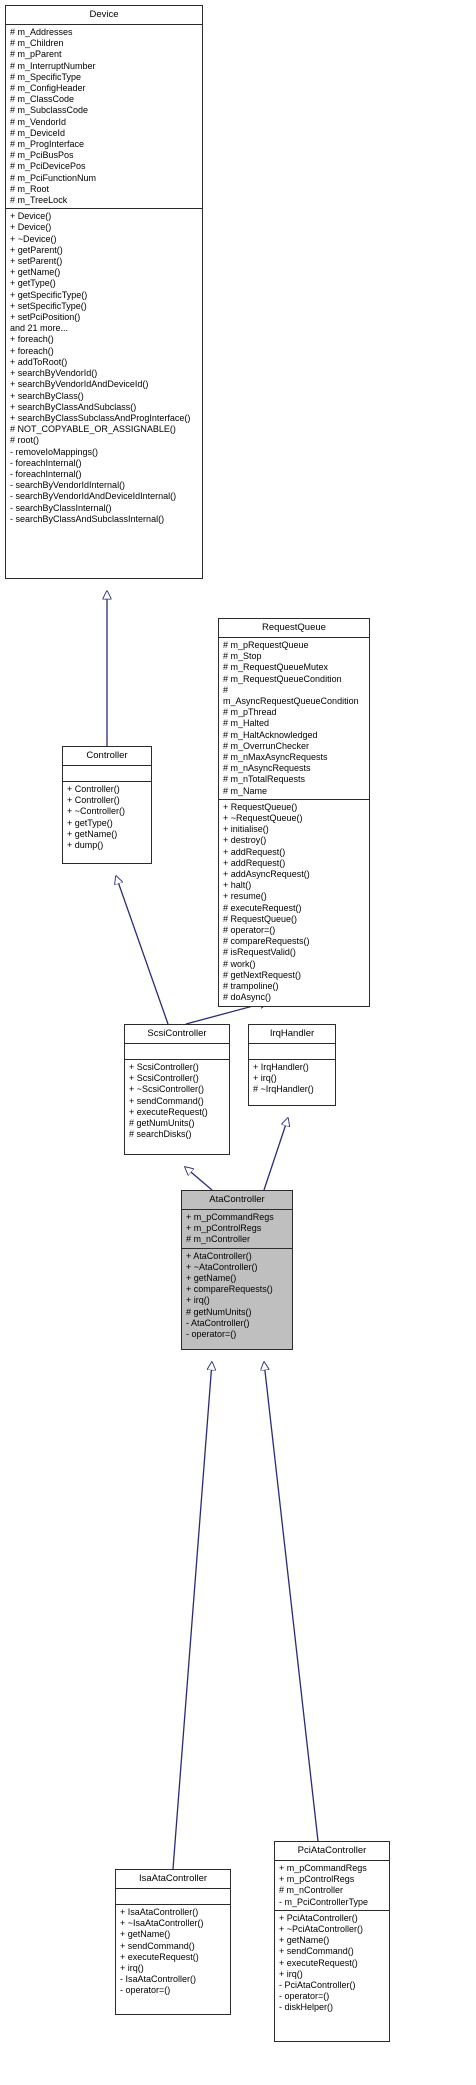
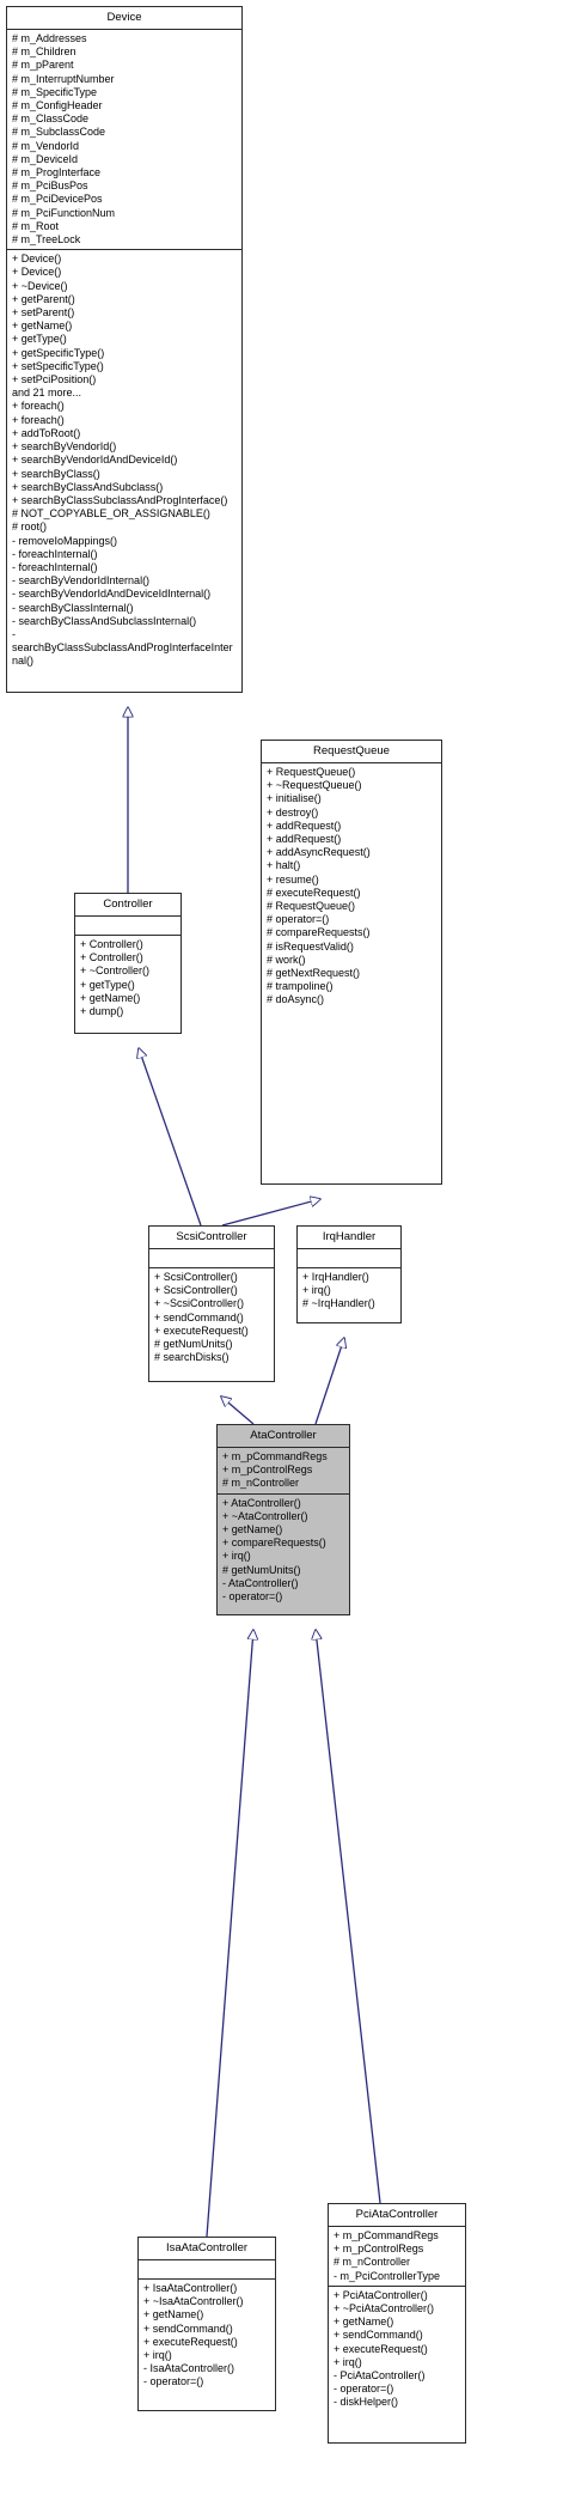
  Device
  # m_Addresses
  # m_Children
  # m_pParent
  # m_InterruptNumber
  # m_SpecificType
  # m_ConfigHeader
  # m_ClassCode
  # m_SubclassCode
  # m_VendorId
  # m_DeviceId
  # m_ProgInterface
  # m_PciBusPos
  # m_PciDevicePos
  # m_PciFunctionNum
  # m_Root
  # m_TreeLock
  + Device()
  + Device()
  + ~Device()
  + getParent()
  + setParent()
  + getName()
  + getType()
  + getSpecificType()
  + setSpecificType()
  + setPciPosition()
  and 21 more...
  + foreach()
  + foreach()
  + addToRoot()
  + searchByVendorId()
  + searchByVendorIdAndDeviceId()
  + searchByClass()
  + searchByClassAndSubclass()
  + searchByClassSubclassAndProgInterface()
  # NOT_COPYABLE_OR_ASSIGNABLE()
  # root()
  - removeIoMappings()
  - foreachInternal()
  - foreachInternal()
  - searchByVendorIdInternal()
  - searchByVendorIdAndDeviceIdInternal()
  - searchByClassInternal()
  - searchByClassAndSubclassInternal()
+ - searchByClassSubclassAndProgInterfaceInternal()
  RequestQueue
- # m_pRequestQueue
- # m_Stop
- # m_RequestQueueMutex
- # m_RequestQueueCondition
- # m_AsyncRequestQueueCondition
- # m_pThread
- # m_Halted
- # m_HaltAcknowledged
- # m_OverrunChecker
- # m_nMaxAsyncRequests
- # m_nAsyncRequests
- # m_nTotalRequests
- # m_Name
  + RequestQueue()
  + ~RequestQueue()
  + initialise()
  + destroy()
  + addRequest()
  + addRequest()
  + addAsyncRequest()
  + halt()
  + resume()
  # executeRequest()
  # RequestQueue()
  # operator=()
  # compareRequests()
  # isRequestValid()
  # work()
  # getNextRequest()
  # trampoline()
  # doAsync()
  Controller
  + Controller()
  + Controller()
  + ~Controller()
  + getType()
  + getName()
  + dump()
  ScsiController
  + ScsiController()
  + ScsiController()
  + ~ScsiController()
  + sendCommand()
  + executeRequest()
  # getNumUnits()
  # searchDisks()
  IrqHandler
  + IrqHandler()
  + irq()
  # ~IrqHandler()
  AtaController
  + m_pCommandRegs
  + m_pControlRegs
  # m_nController
  + AtaController()
  + ~AtaController()
  + getName()
  + compareRequests()
  + irq()
  # getNumUnits()
  - AtaController()
  - operator=()
  IsaAtaController
  + IsaAtaController()
  + ~IsaAtaController()
  + getName()
  + sendCommand()
  + executeRequest()
  + irq()
  - IsaAtaController()
  - operator=()
  PciAtaController
  + m_pCommandRegs
  + m_pControlRegs
  # m_nController
  - m_PciControllerType
  + PciAtaController()
  + ~PciAtaController()
  + getName()
  + sendCommand()
  + executeRequest()
  + irq()
  - PciAtaController()
  - operator=()
  - diskHelper()
